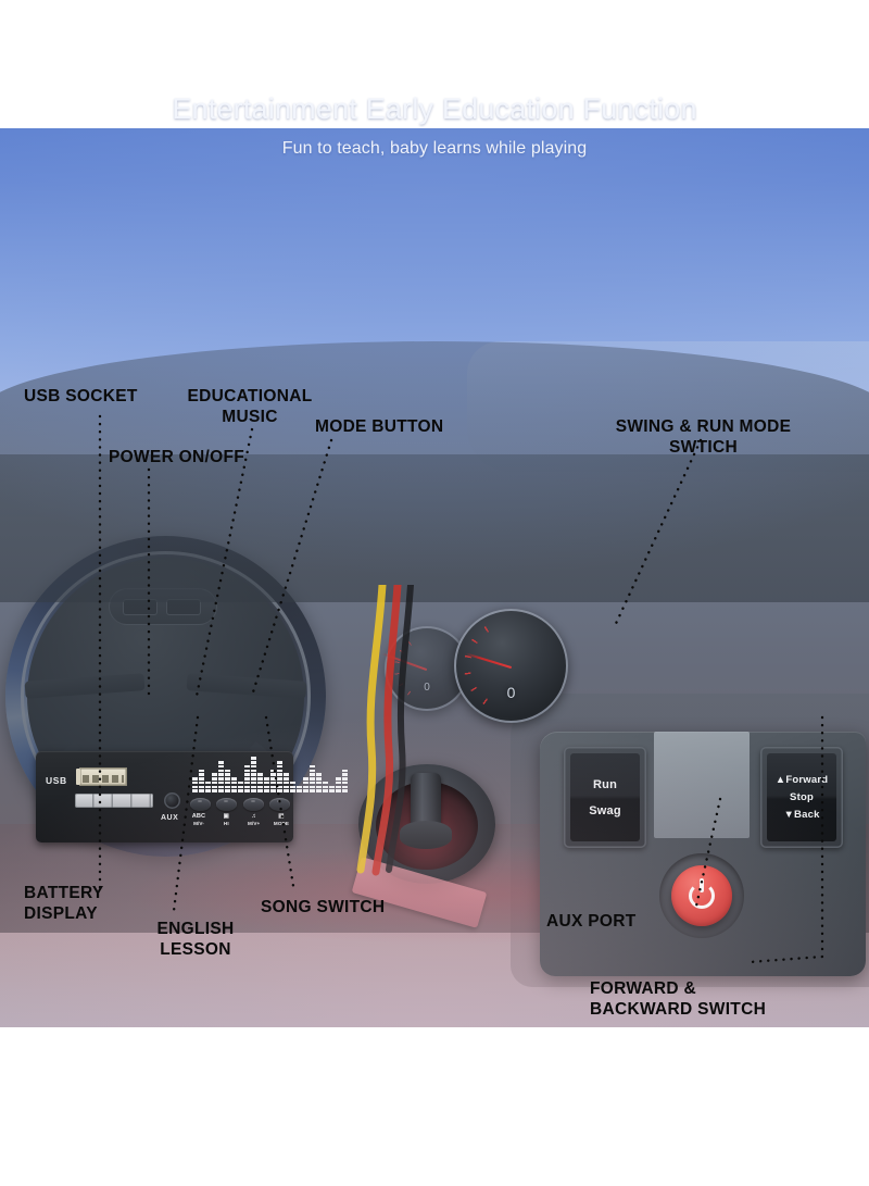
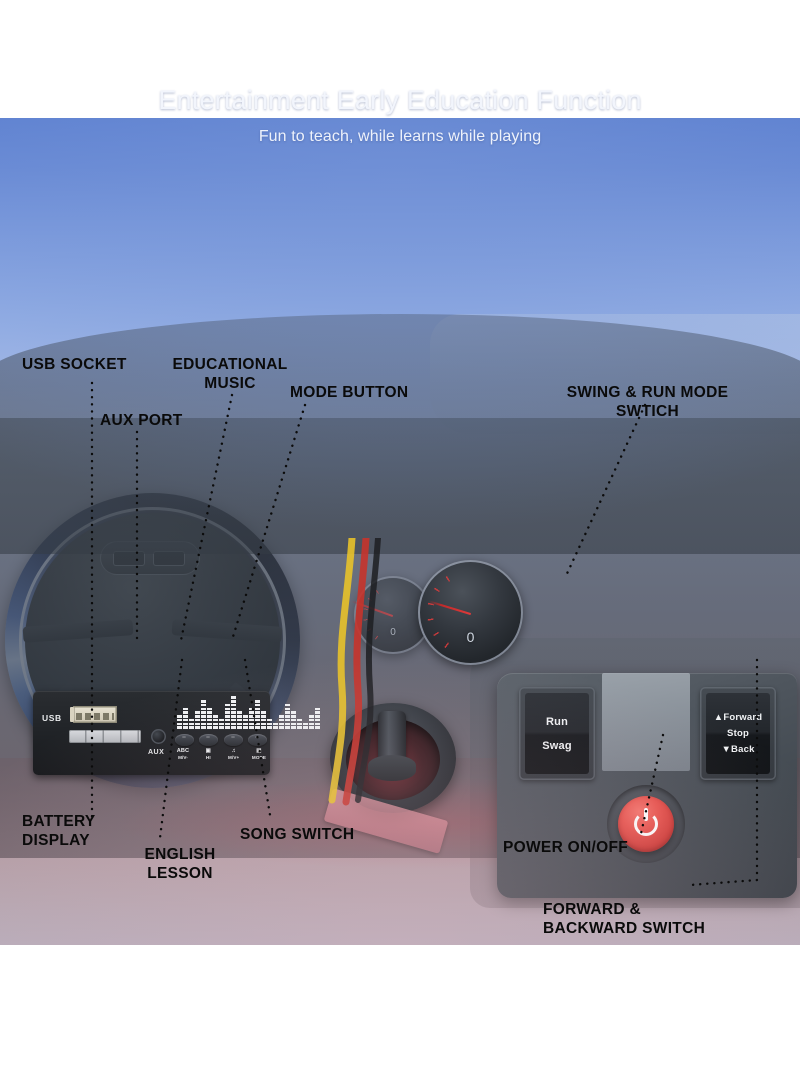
  Entertainment Early Education Function
- Fun to teach, baby learns while playing
+ Fun to teach, while learns while playing
  USB SOCKET
  EDUCATIONAL
  MUSIC
  MODE BUTTON
- POWER ON/OFF
+ AUX PORT
  SWING & RUN MODE
  SWTICH
  BATTERY
  DISPLAY
  ENGLISH
  LESSON
  SONG SWITCH
- AUX PORT
+ POWER ON/OFF
  FORWARD &
  BACKWARD SWITCH
